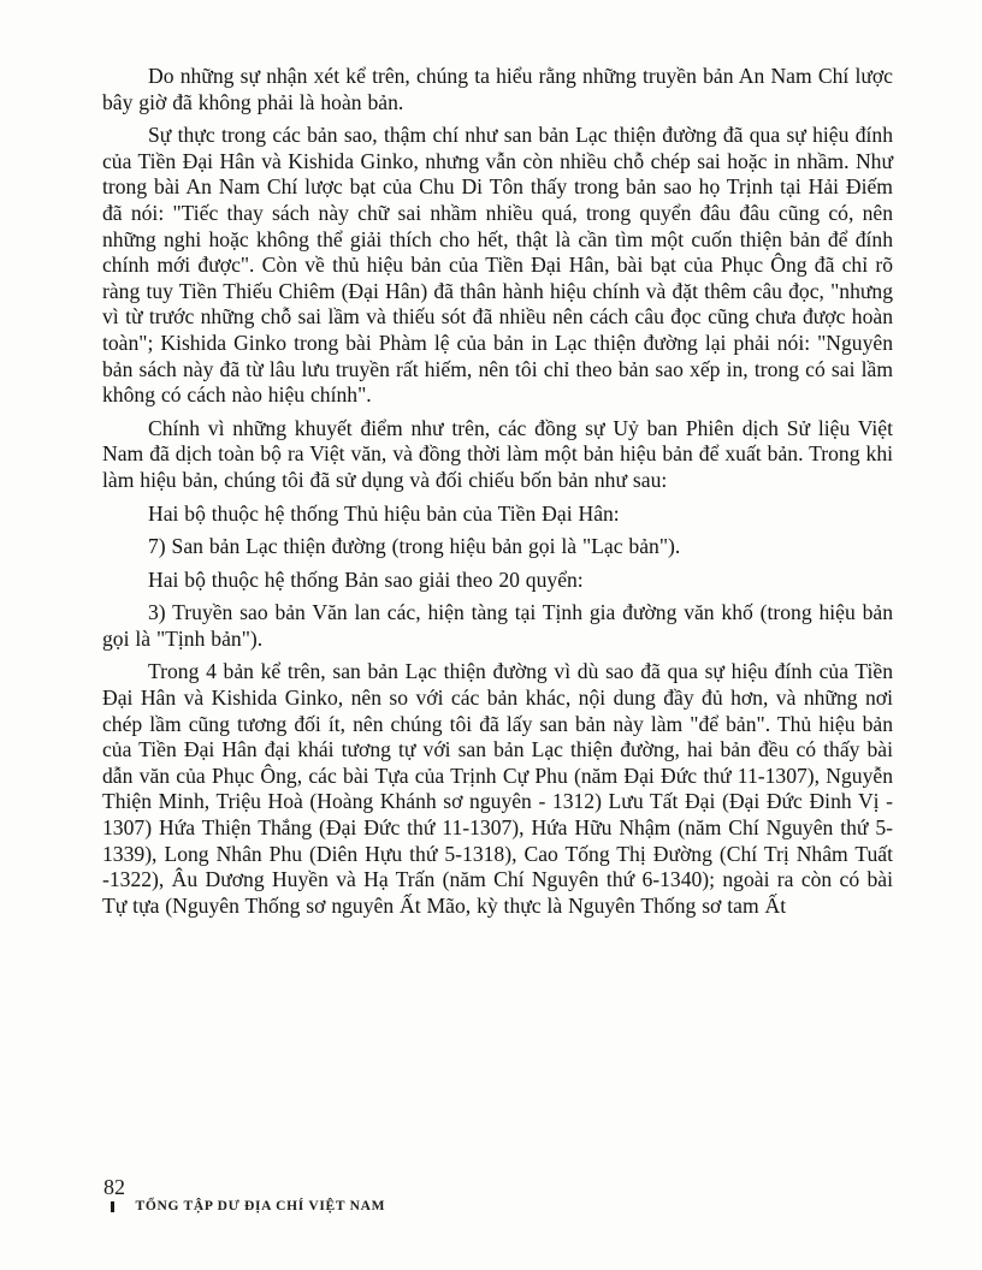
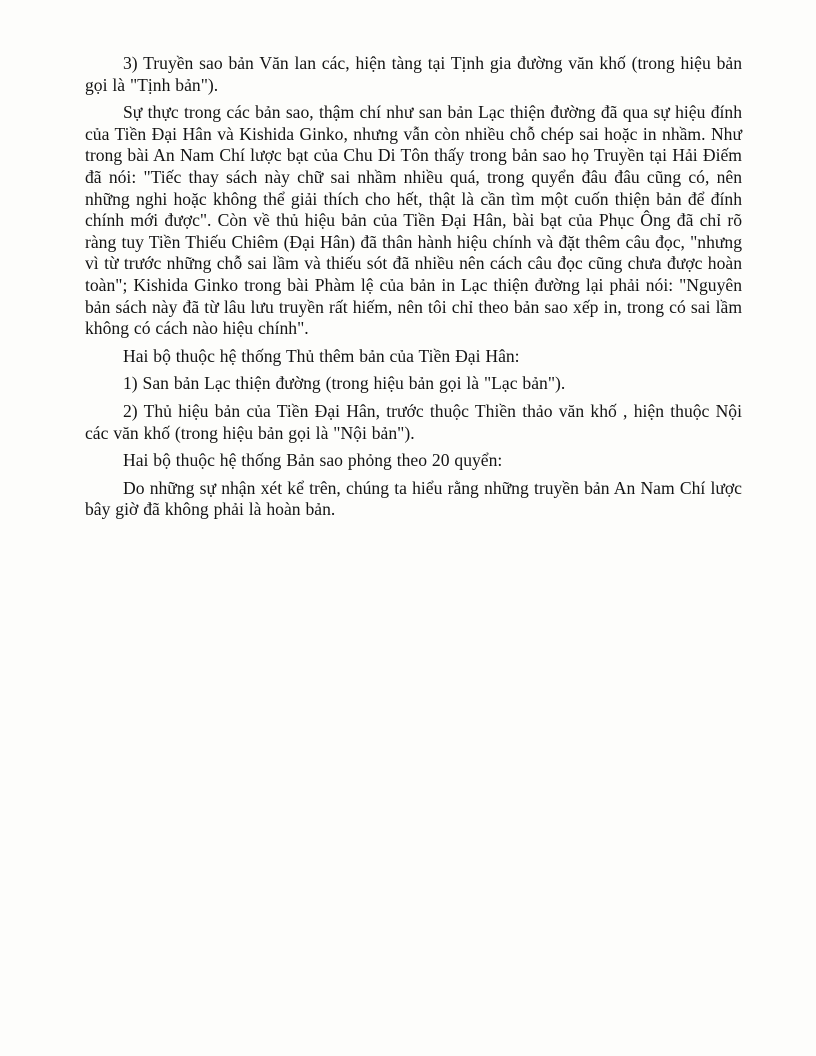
- Do những sự nhận xét kể trên, chúng ta hiểu rằng những truyền bản An Nam Chí lược bây giờ đã không phải là hoàn bản.
+ 3) Truyền sao bản Văn lan các, hiện tàng tại Tịnh gia đường văn khố (trong hiệu bản gọi là "Tịnh bản").
- Sự thực trong các bản sao, thậm chí như san bản Lạc thiện đường đã qua sự hiệu đính của Tiền Đại Hân và Kishida Ginko, nhưng vẫn còn nhiều chỗ chép sai hoặc in nhầm. Như trong bài An Nam Chí lược bạt của Chu Di Tôn thấy trong bản sao họ Trịnh tại Hải Điếm đã nói: "Tiếc thay sách này chữ sai nhầm nhiều quá, trong quyển đâu đâu cũng có, nên những nghi hoặc không thể giải thích cho hết, thật là cần tìm một cuốn thiện bản để đính chính mới được". Còn về thủ hiệu bản của Tiền Đại Hân, bài bạt của Phục Ông đã chỉ rõ ràng tuy Tiền Thiếu Chiêm (Đại Hân) đã thân hành hiệu chính và đặt thêm câu đọc, "nhưng vì từ trước những chỗ sai lầm và thiếu sót đã nhiều nên cách câu đọc cũng chưa được hoàn toàn"; Kishida Ginko trong bài Phàm lệ của bản in Lạc thiện đường lại phải nói: "Nguyên bản sách này đã từ lâu lưu truyền rất hiếm, nên tôi chỉ theo bản sao xếp in, trong có sai lầm không có cách nào hiệu chính".
+ Sự thực trong các bản sao, thậm chí như san bản Lạc thiện đường đã qua sự hiệu đính của Tiền Đại Hân và Kishida Ginko, nhưng vẫn còn nhiều chỗ chép sai hoặc in nhầm. Như trong bài An Nam Chí lược bạt của Chu Di Tôn thấy trong bản sao họ Truyền tại Hải Điếm đã nói: "Tiếc thay sách này chữ sai nhầm nhiều quá, trong quyển đâu đâu cũng có, nên những nghi hoặc không thể giải thích cho hết, thật là cần tìm một cuốn thiện bản để đính chính mới được". Còn về thủ hiệu bản của Tiền Đại Hân, bài bạt của Phục Ông đã chỉ rõ ràng tuy Tiền Thiếu Chiêm (Đại Hân) đã thân hành hiệu chính và đặt thêm câu đọc, "nhưng vì từ trước những chỗ sai lầm và thiếu sót đã nhiều nên cách câu đọc cũng chưa được hoàn toàn"; Kishida Ginko trong bài Phàm lệ của bản in Lạc thiện đường lại phải nói: "Nguyên bản sách này đã từ lâu lưu truyền rất hiếm, nên tôi chỉ theo bản sao xếp in, trong có sai lầm không có cách nào hiệu chính".
- Chính vì những khuyết điểm như trên, các đồng sự Uỷ ban Phiên dịch Sử liệu Việt Nam đã dịch toàn bộ ra Việt văn, và đồng thời làm một bản hiệu bản để xuất bản. Trong khi làm hiệu bản, chúng tôi đã sử dụng và đối chiếu bốn bản như sau:
- Hai bộ thuộc hệ thống Thủ hiệu bản của Tiền Đại Hân:
+ Hai bộ thuộc hệ thống Thủ thêm bản của Tiền Đại Hân:
- 7) San bản Lạc thiện đường (trong hiệu bản gọi là "Lạc bản").
+ 1) San bản Lạc thiện đường (trong hiệu bản gọi là "Lạc bản").
+ 2) Thủ hiệu bản của Tiền Đại Hân, trước thuộc Thiền thảo văn khố , hiện thuộc Nội các văn khố (trong hiệu bản gọi là "Nội bản").
- Hai bộ thuộc hệ thống Bản sao giải theo 20 quyển:
+ Hai bộ thuộc hệ thống Bản sao phỏng theo 20 quyển:
- 3) Truyền sao bản Văn lan các, hiện tàng tại Tịnh gia đường văn khố (trong hiệu bản gọi là "Tịnh bản").
+ Do những sự nhận xét kể trên, chúng ta hiểu rằng những truyền bản An Nam Chí lược bây giờ đã không phải là hoàn bản.
- Trong 4 bản kể trên, san bản Lạc thiện đường vì dù sao đã qua sự hiệu đính của Tiền Đại Hân và Kishida Ginko, nên so với các bản khác, nội dung đầy đủ hơn, và những nơi chép lầm cũng tương đối ít, nên chúng tôi đã lấy san bản này làm "để bản". Thủ hiệu bản của Tiền Đại Hân đại khái tương tự với san bản Lạc thiện đường, hai bản đều có thấy bài dẫn văn của Phục Ông, các bài Tựa của Trịnh Cự Phu (năm Đại Đức thứ 11-1307), Nguyễn Thiện Minh, Triệu Hoà (Hoàng Khánh sơ nguyên - 1312) Lưu Tất Đại (Đại Đức Đinh Vị - 1307) Hứa Thiện Thắng (Đại Đức thứ 11-1307), Hứa Hữu Nhậm (năm Chí Nguyên thứ 5-1339), Long Nhân Phu (Diên Hựu thứ 5-1318), Cao Tống Thị Đường (Chí Trị Nhâm Tuất -1322), Âu Dương Huyền và Hạ Trấn (năm Chí Nguyên thứ 6-1340); ngoài ra còn có bài Tự tựa (Nguyên Thống sơ nguyên Ất Mão, kỳ thực là Nguyên Thống sơ tam Ất
- 82
- TỔNG TẬP DƯ ĐỊA CHÍ VIỆT NAM
